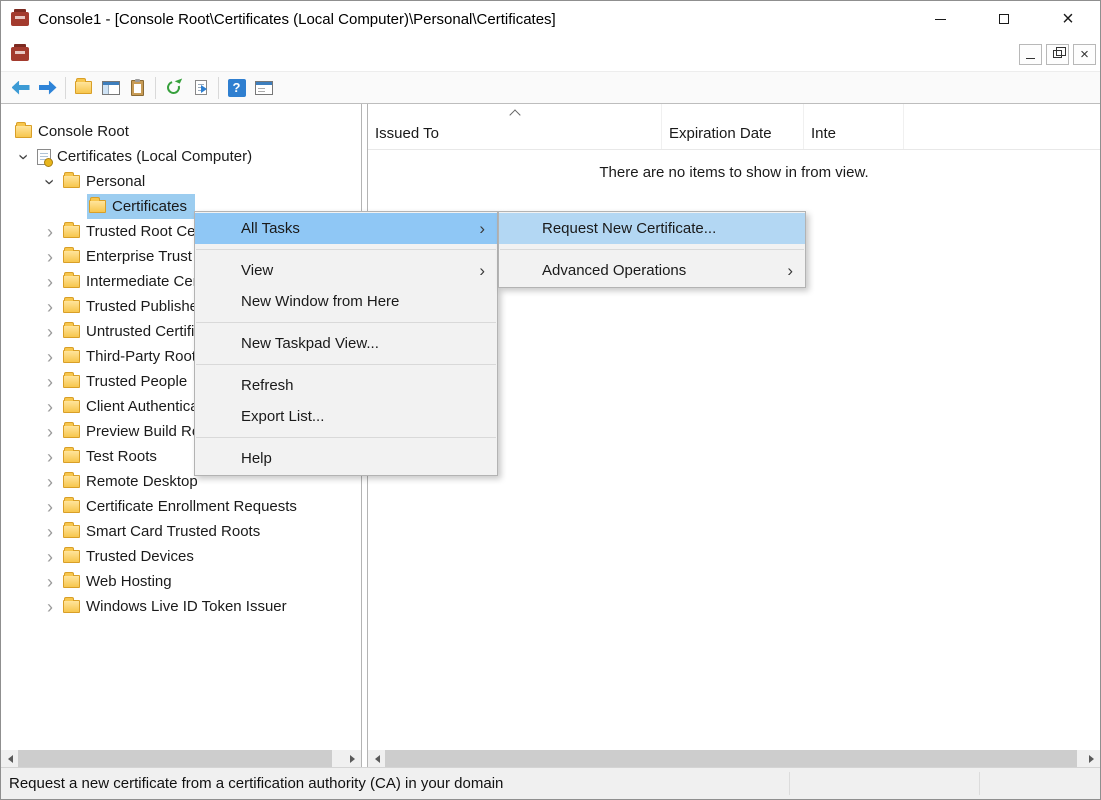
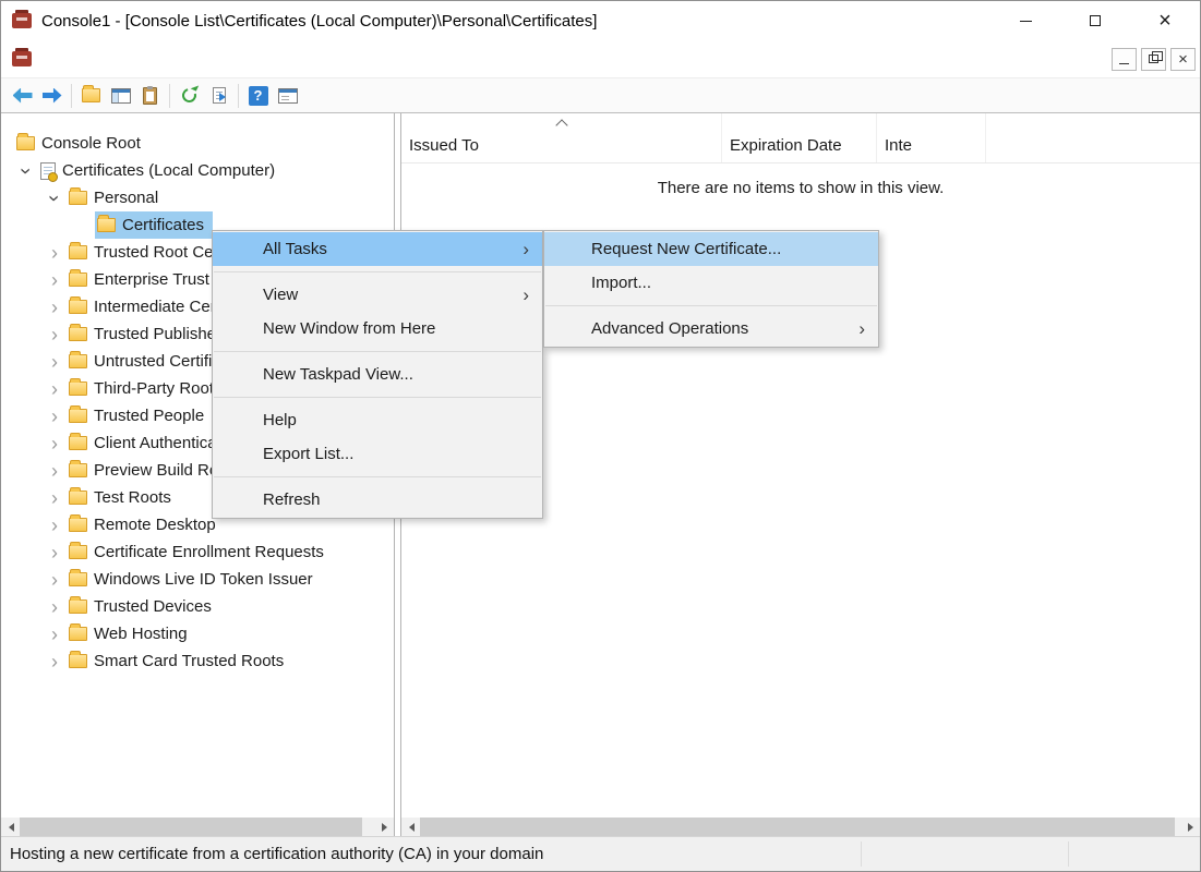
- Console1 - [Console Root\Certificates (Local Computer)\Personal\Certificates]
+ Console1 - [Console List\Certificates (Local Computer)\Personal\Certificates]
  ×
  ×
  Console Root
  Certificates (Local Computer)
  Personal
  Certificates
  ›
  ›
  Enterprise Trust
  ›
  ›
  Trusted Publish
  ›
  Untrusted Certifi
  ›
  ›
  Trusted People
  ›
  ›
  Preview Build R
  ›
  Test Roots
  ›
  Remote Desktop
  ›
  Certificate Enrollment Requests
  ›
- Smart Card Trusted Roots
+ Windows Live ID Token Issuer
  ›
  Trusted Devices
  ›
  Web Hosting
  ›
- Windows Live ID Token Issuer
+ Smart Card Trusted Roots
  Issued To
  Expiration Date
  Inte
- There are no items to show in from view.
+ There are no items to show in this view.
  All Tasks
  ›
  View
  ›
  New Window from Here
  New Taskpad View...
- Refresh
+ Help
  Export List...
- Help
+ Refresh
  Request New Certificate...
+ Import...
  Advanced Operations
  ›
- Request a new certificate from a certification authority (CA) in your domain
+ Hosting a new certificate from a certification authority (CA) in your domain
